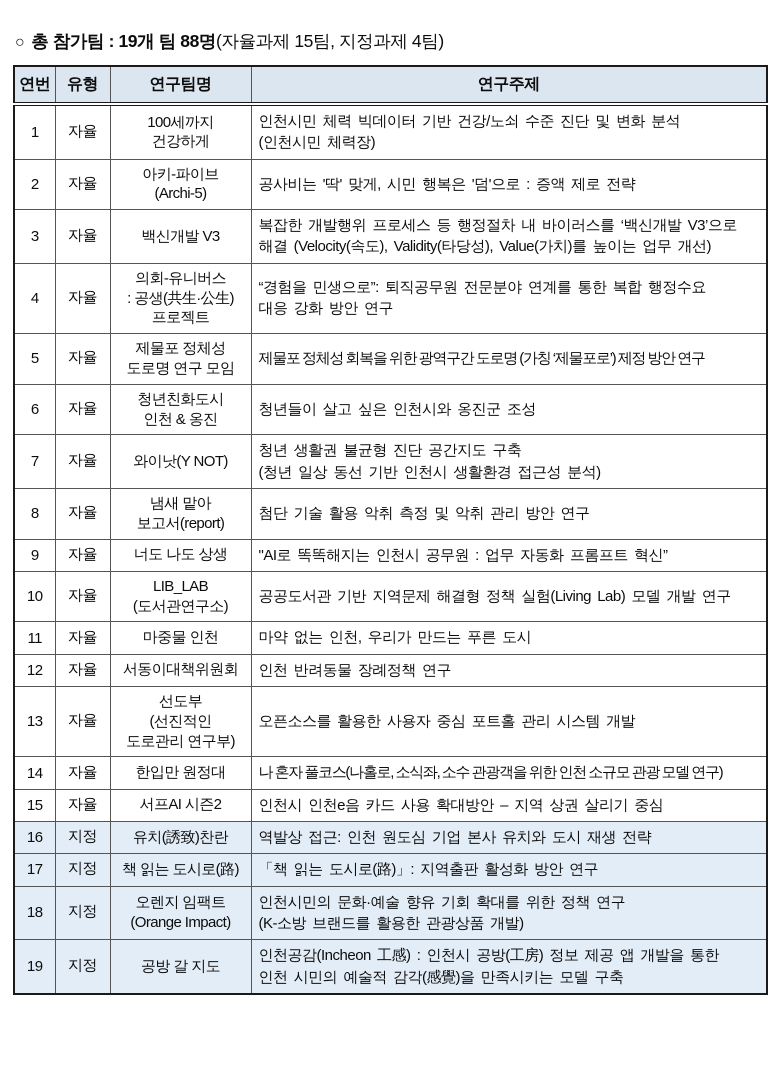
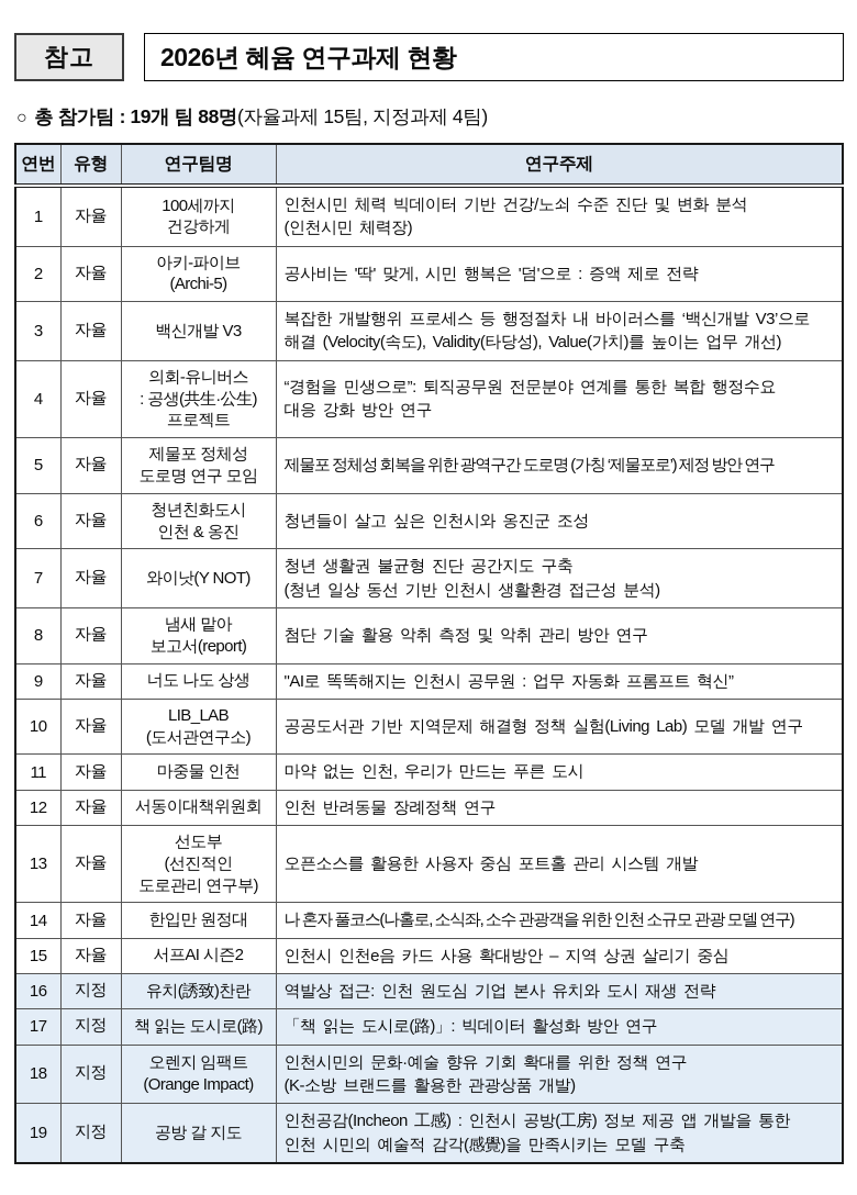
+ 참고
+ 2026년 혜윰 연구과제 현황
  ○ 총 참가팀 : 19개 팀 88명(자율과제 15팀, 지정과제 4팀)
  연번	유형	연구팀명	연구주제
  1	자율	100세까지 건강하게	인천시민 체력 빅데이터 기반 건강/노쇠 수준 진단 및 변화 분석 (인천시민 체력장)
  2	자율	아키-파이브 (Archi-5)	공사비는 '딱' 맞게, 시민 행복은 '덤'으로 : 증액 제로 전략
  3	자율	백신개발 V3	복잡한 개발행위 프로세스 등 행정절차 내 바이러스를 ‘백신개발 V3’으로 해결 (Velocity(속도), Validity(타당성), Value(가치)를 높이는 업무 개선)
  4	자율	의회-유니버스 : 공생(共生·公生) 프로젝트	“경험을 민생으로”: 퇴직공무원 전문분야 연계를 통한 복합 행정수요 대응 강화 방안 연구
  5	자율	제물포 정체성 도로명 연구 모임	제물포 정체성 회복을 위한 광역구간 도로명 (가칭 ‘제물포로’) 제정 방안 연구
  6	자율	청년친화도시 인천 & 옹진	청년들이 살고 싶은 인천시와 옹진군 조성
  7	자율	와이낫(Y NOT)	청년 생활권 불균형 진단 공간지도 구축 (청년 일상 동선 기반 인천시 생활환경 접근성 분석)
  8	자율	냄새 맡아 보고서(report)	첨단 기술 활용 악취 측정 및 악취 관리 방안 연구
  9	자율	너도 나도 상생	"AI로 똑똑해지는 인천시 공무원 : 업무 자동화 프롬프트 혁신”
  10	자율	LIB_LAB (도서관연구소)	공공도서관 기반 지역문제 해결형 정책 실험(Living Lab) 모델 개발 연구
  11	자율	마중물 인천	마약 없는 인천, 우리가 만드는 푸른 도시
  12	자율	서동이대책위원회	인천 반려동물 장례정책 연구
  13	자율	선도부 (선진적인 도로관리 연구부)	오픈소스를 활용한 사용자 중심 포트홀 관리 시스템 개발
  14	자율	한입만 원정대	나 혼자 풀코스(나홀로, 소식좌, 소수 관광객을 위한 인천 소규모 관광 모델 연구)
  15	자율	서프AI 시즌2	인천시 인천e음 카드 사용 확대방안 – 지역 상권 살리기 중심
  16	지정	유치(誘致)찬란	역발상 접근: 인천 원도심 기업 본사 유치와 도시 재생 전략
- 17	지정	책 읽는 도시로(路)	「책 읽는 도시로(路)」: 지역출판 활성화 방안 연구
+ 17	지정	책 읽는 도시로(路)	「책 읽는 도시로(路)」: 빅데이터 활성화 방안 연구
  18	지정	오렌지 임팩트 (Orange Impact)	인천시민의 문화·예술 향유 기회 확대를 위한 정책 연구 (K-소방 브랜드를 활용한 관광상품 개발)
  19	지정	공방 갈 지도	인천공감(Incheon 工感) : 인천시 공방(工房) 정보 제공 앱 개발을 통한 인천 시민의 예술적 감각(感覺)을 만족시키는 모델 구축
